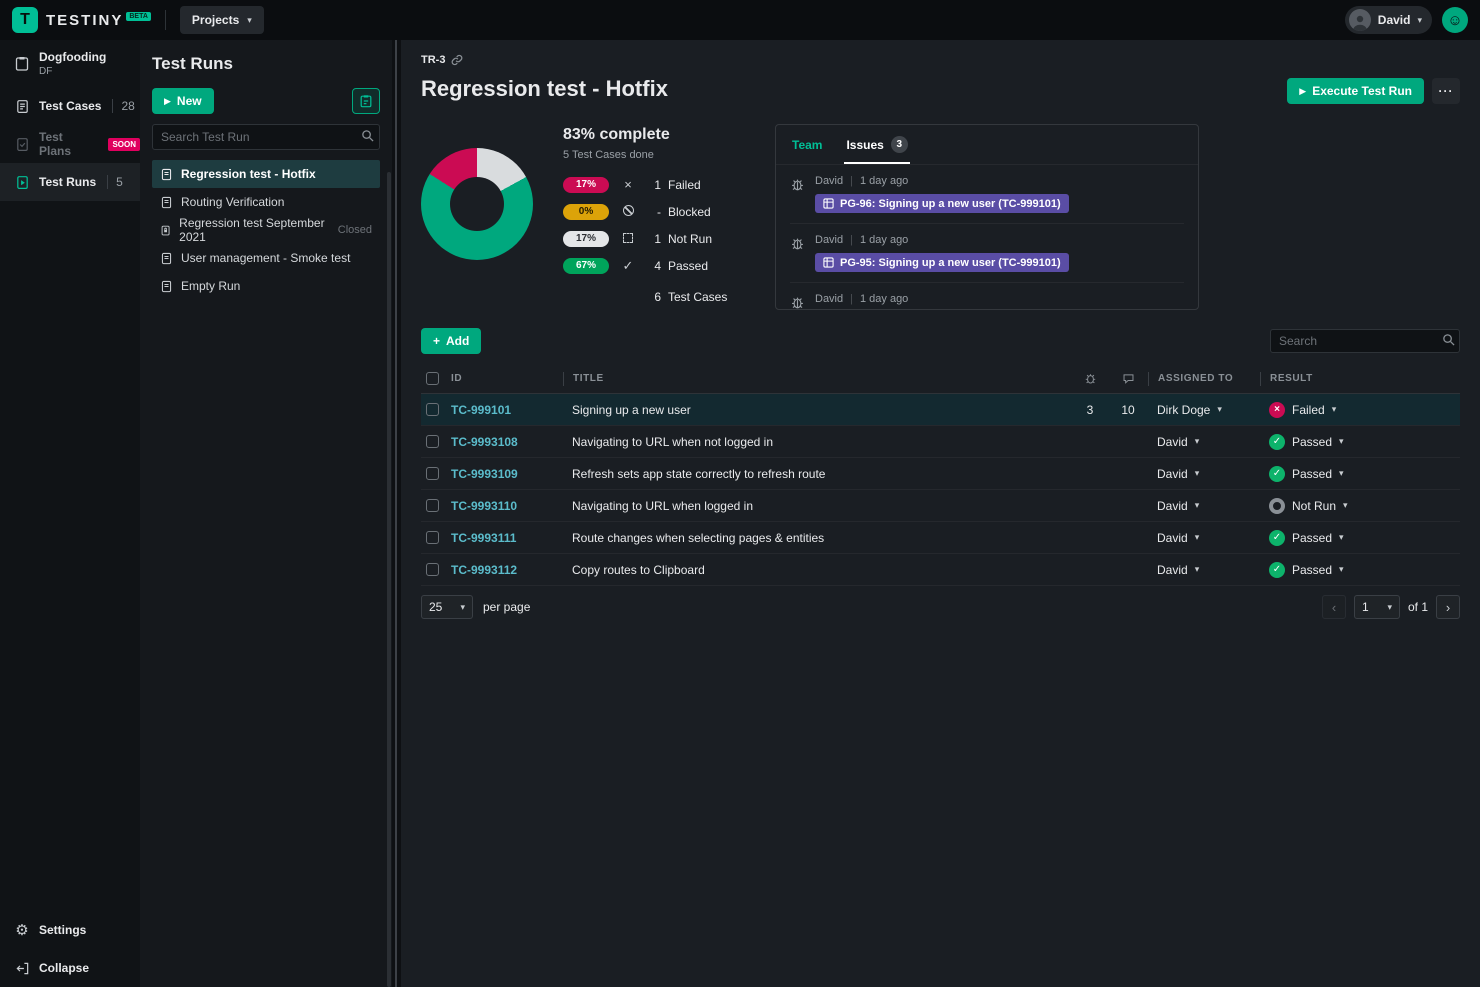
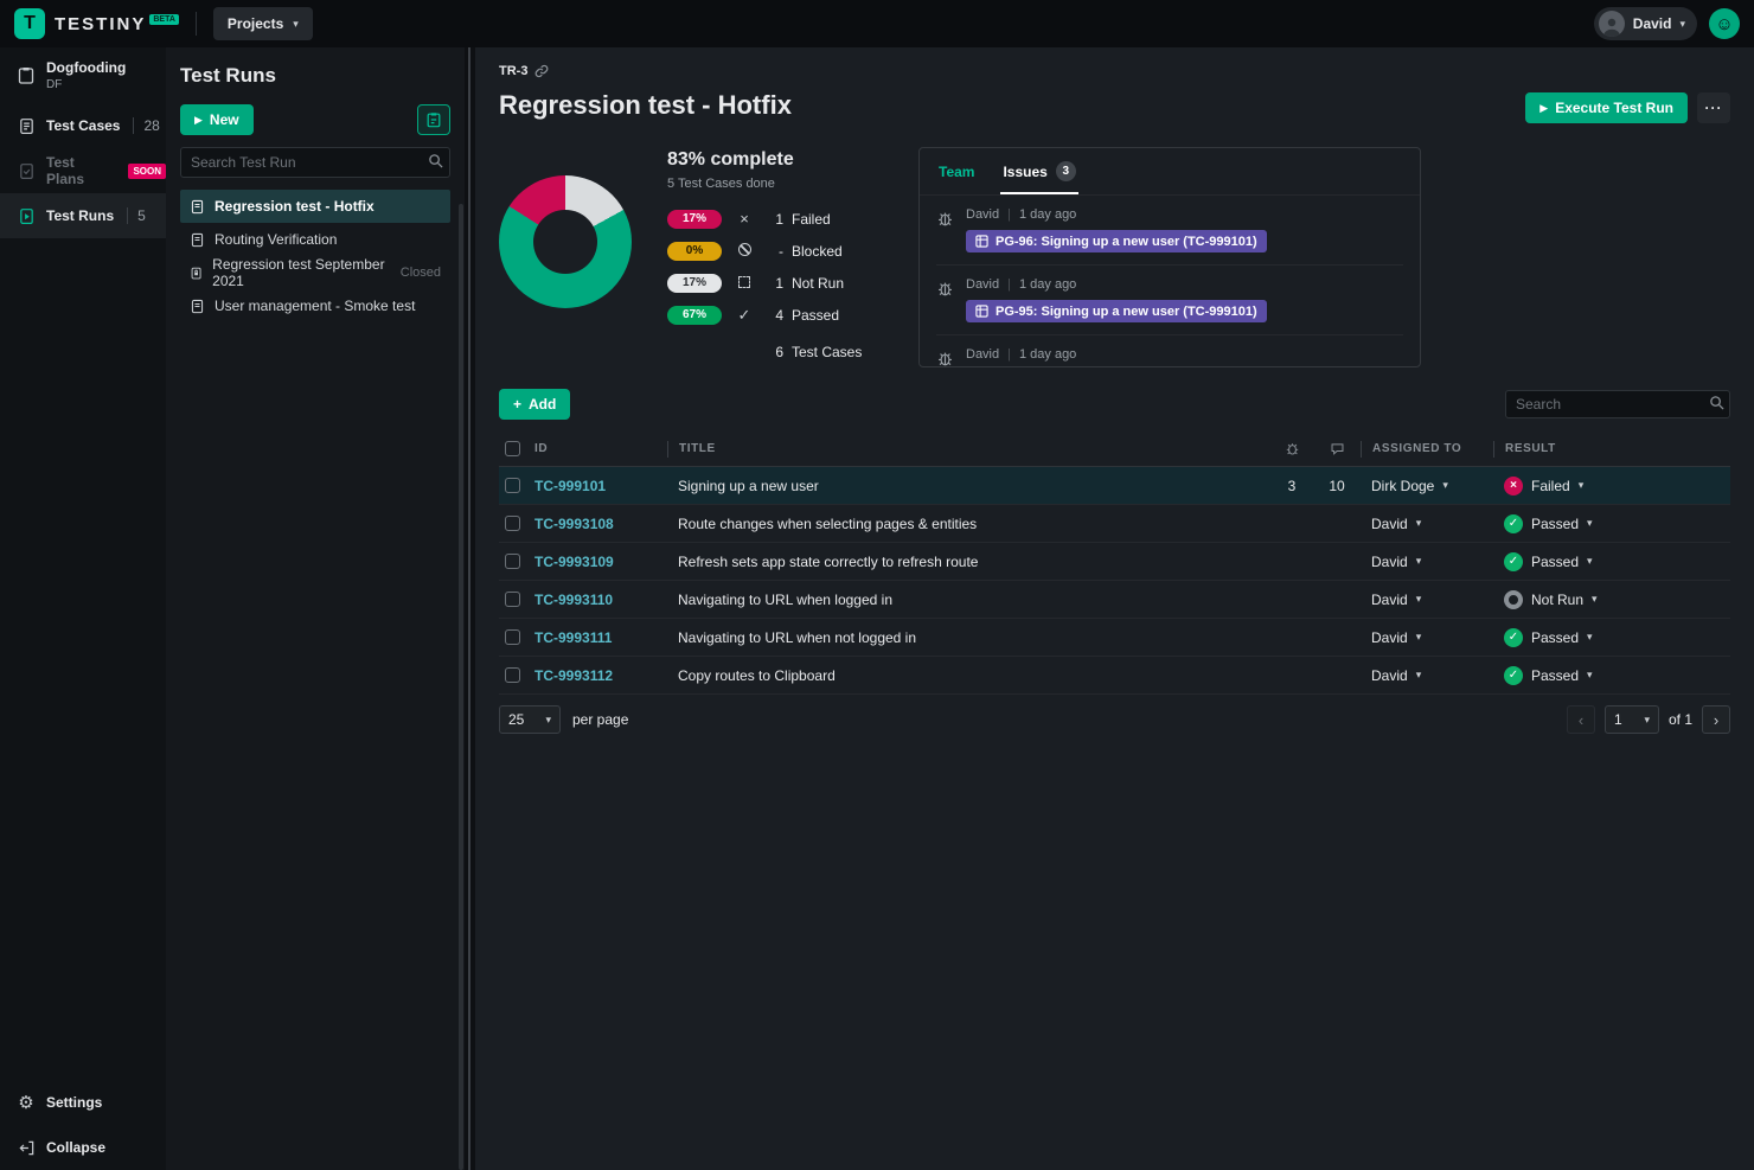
  T
  Projects
  ▾
  David
  ▾
  ☺
  Dogfooding
  DF
  Test Cases
  28
  Test Plans
  SOON
  Test Runs
  5
  ⚙
  Settings
  Collapse
  Test Runs
  ▶
  New
  Search Test Run
  Regression test - Hotfix
  Routing Verification
  Regression test September 2021
  Closed
  User management - Smoke test
- Empty Run
  TR-3
  Regression test - Hotfix
  ▶
  Execute Test Run
  ···
  83% complete
  5 Test Cases done
  17%
  ×
  1
  Failed
  0%
  -
  Blocked
  17%
  1
  Not Run
  67%
  ✓
  4
  Passed
  6
  Test Cases
  Team
  Issues
  3
  David
  |
  1 day ago
  PG-96: Signing up a new user (TC-999101)
  David
  |
  1 day ago
  PG-95: Signing up a new user (TC-999101)
  David
  |
  1 day ago
  +
  Add
  Search
  ID
  TITLE
  ASSIGNED TO
  RESULT
  TC-999101
  Signing up a new user
  3
  10
  Dirk Doge
  ▾
  ×
  Failed
  ▾
  TC-9993108
- Navigating to URL when not logged in
+ Route changes when selecting pages & entities
  David
  ▾
  ✓
  Passed
  ▾
  TC-9993109
  Refresh sets app state correctly to refresh route
  David
  ▾
  ✓
  Passed
  ▾
  TC-9993110
  Navigating to URL when logged in
  David
  ▾
  Not Run
  ▾
  TC-9993111
- Route changes when selecting pages & entities
+ Navigating to URL when not logged in
  David
  ▾
  ✓
  Passed
  ▾
  TC-9993112
  Copy routes to Clipboard
  David
  ▾
  ✓
  Passed
  ▾
  25
  ▾
  per page
  ‹
  1
  ▾
  of 1
  ›
